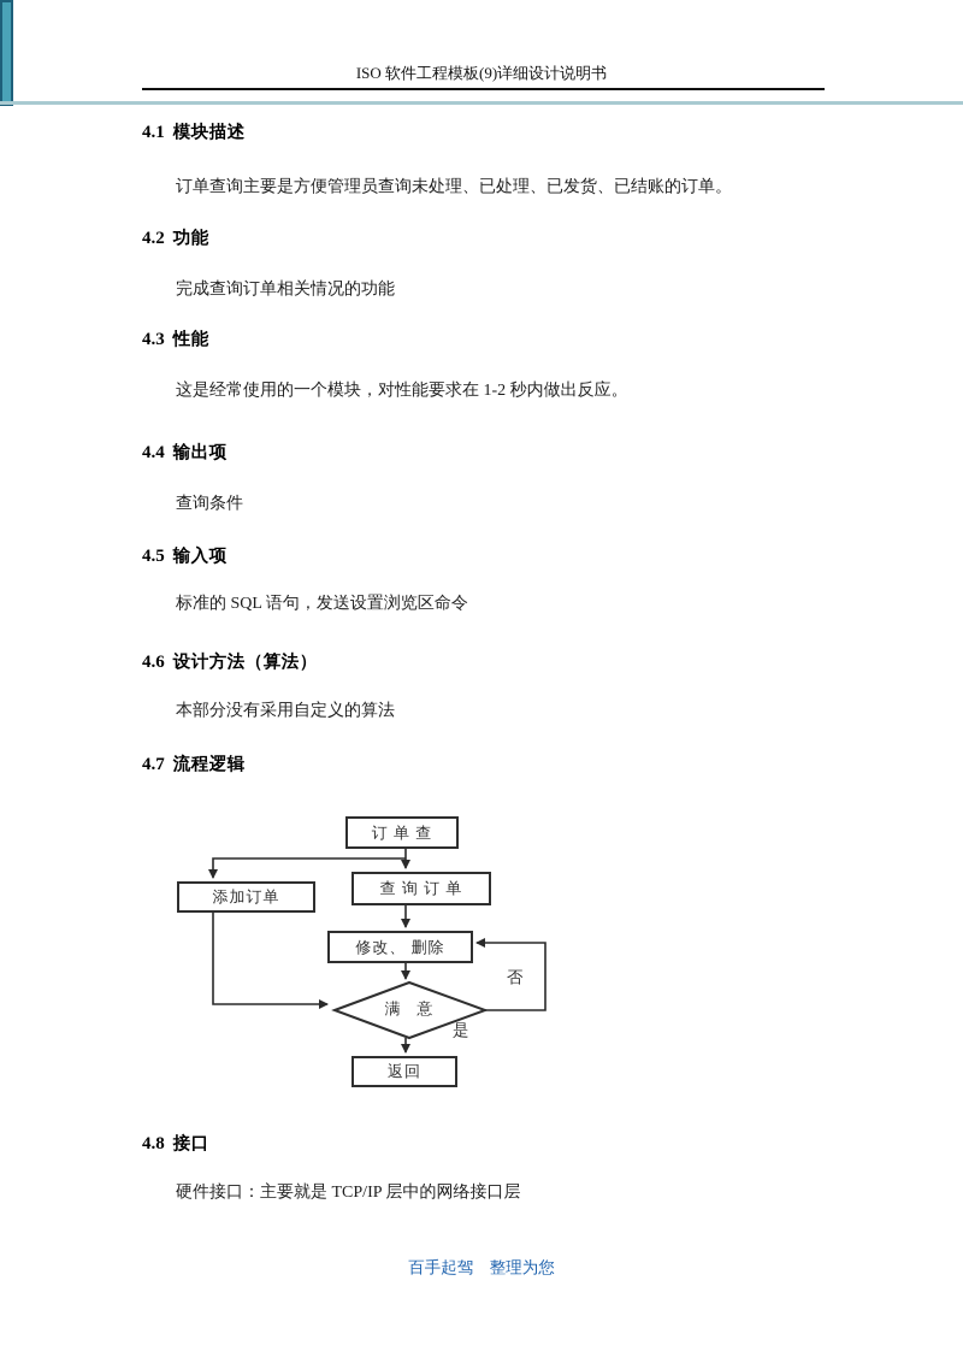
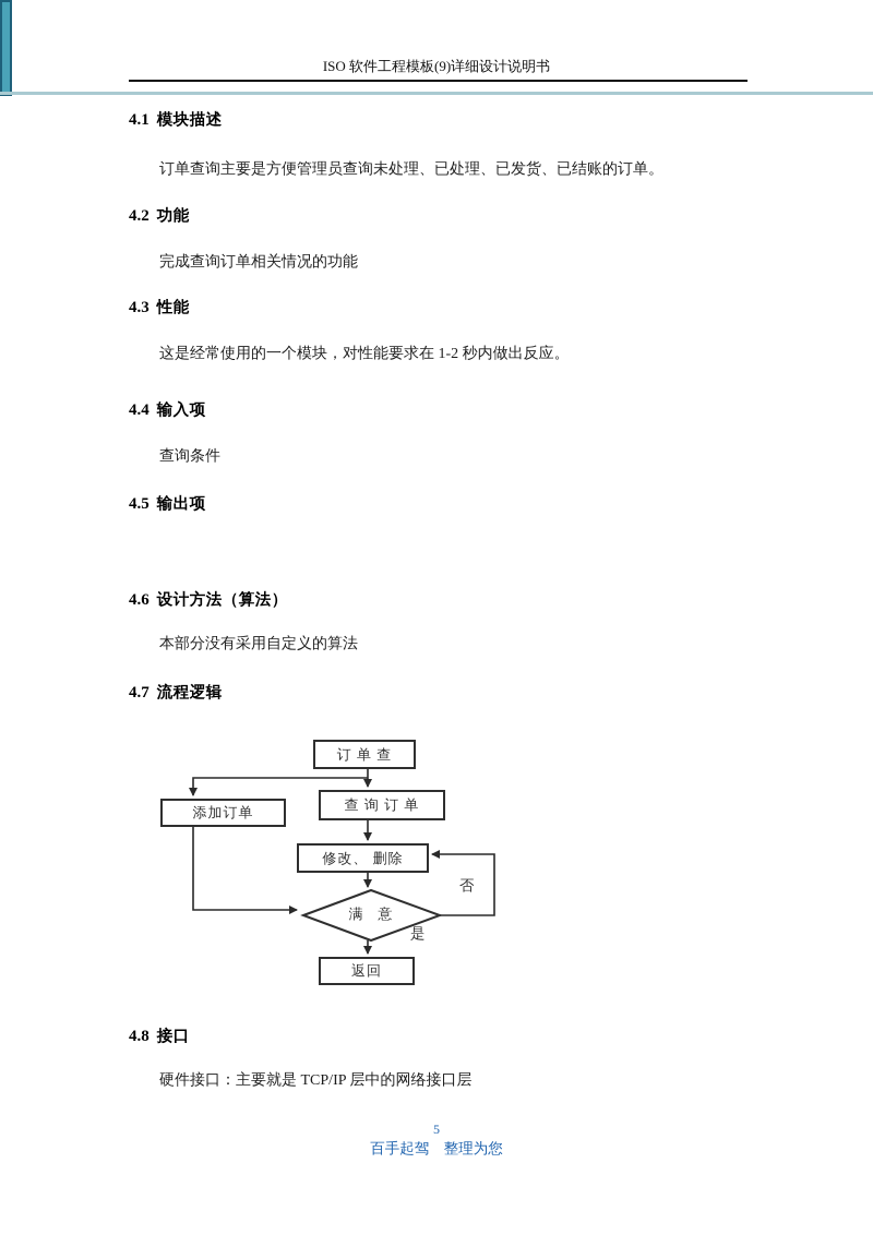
  ISO 软件工程模板(9)详细设计说明书
  4.1 模块描述
  订单查询主要是方便管理员查询未处理、已处理、已发货、已结账的订单。
  4.2 功能
  完成查询订单相关情况的功能
  4.3 性能
  这是经常使用的一个模块，对性能要求在 1-2 秒内做出反应。
- 4.4 输出项
+ 4.4 输入项
  查询条件
- 4.5 输入项
+ 4.5 输出项
- 标准的 SQL 语句，发送设置浏览区命令
  4.6 设计方法（算法）
  本部分没有采用自定义的算法
  4.7 流程逻辑
  订 单 查
  查 询 订 单
  添加订单
  修改、 删除
  满 意
  返回
  否
  是
  4.8 接口
  硬件接口：主要就是 TCP/IP 层中的网络接口层
+ 5
  百手起驾 整理为您
